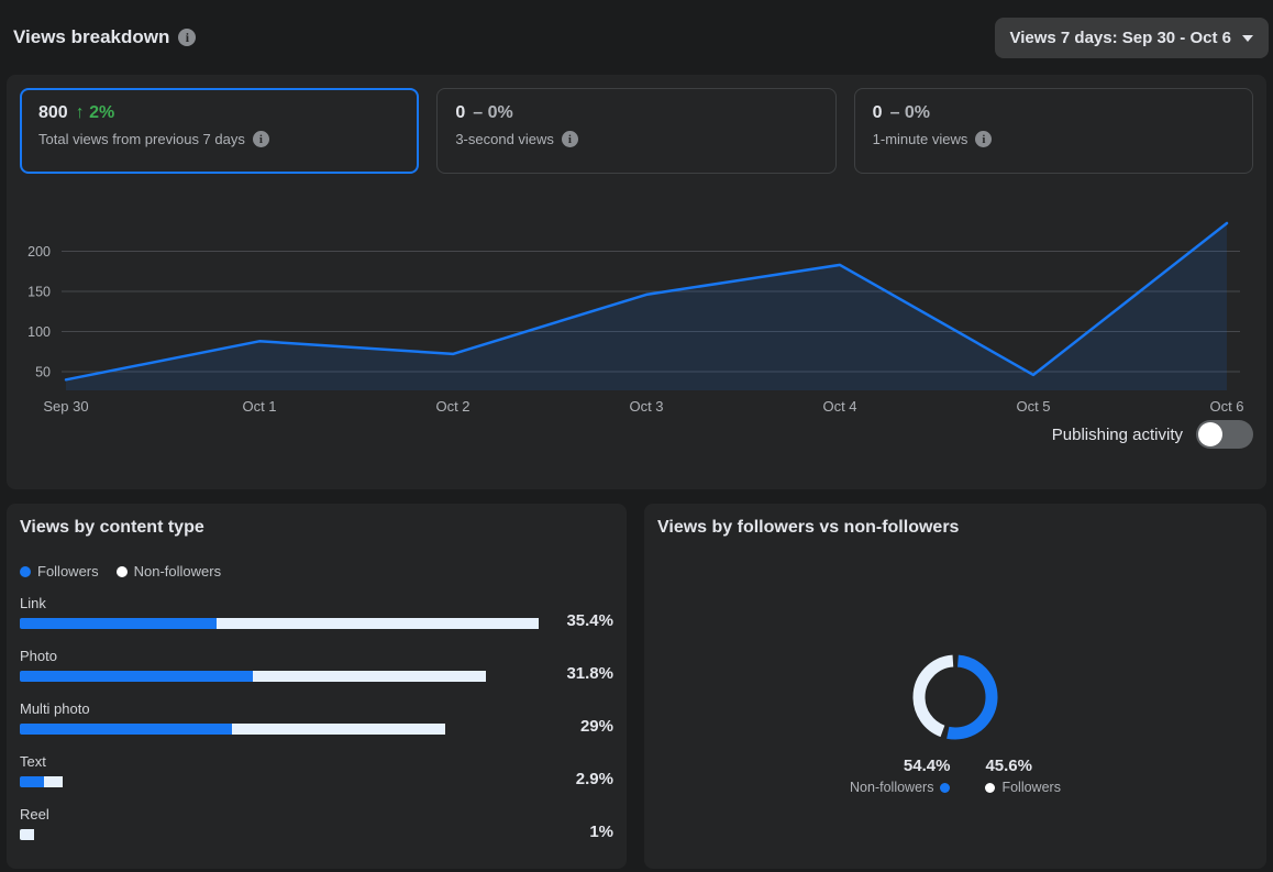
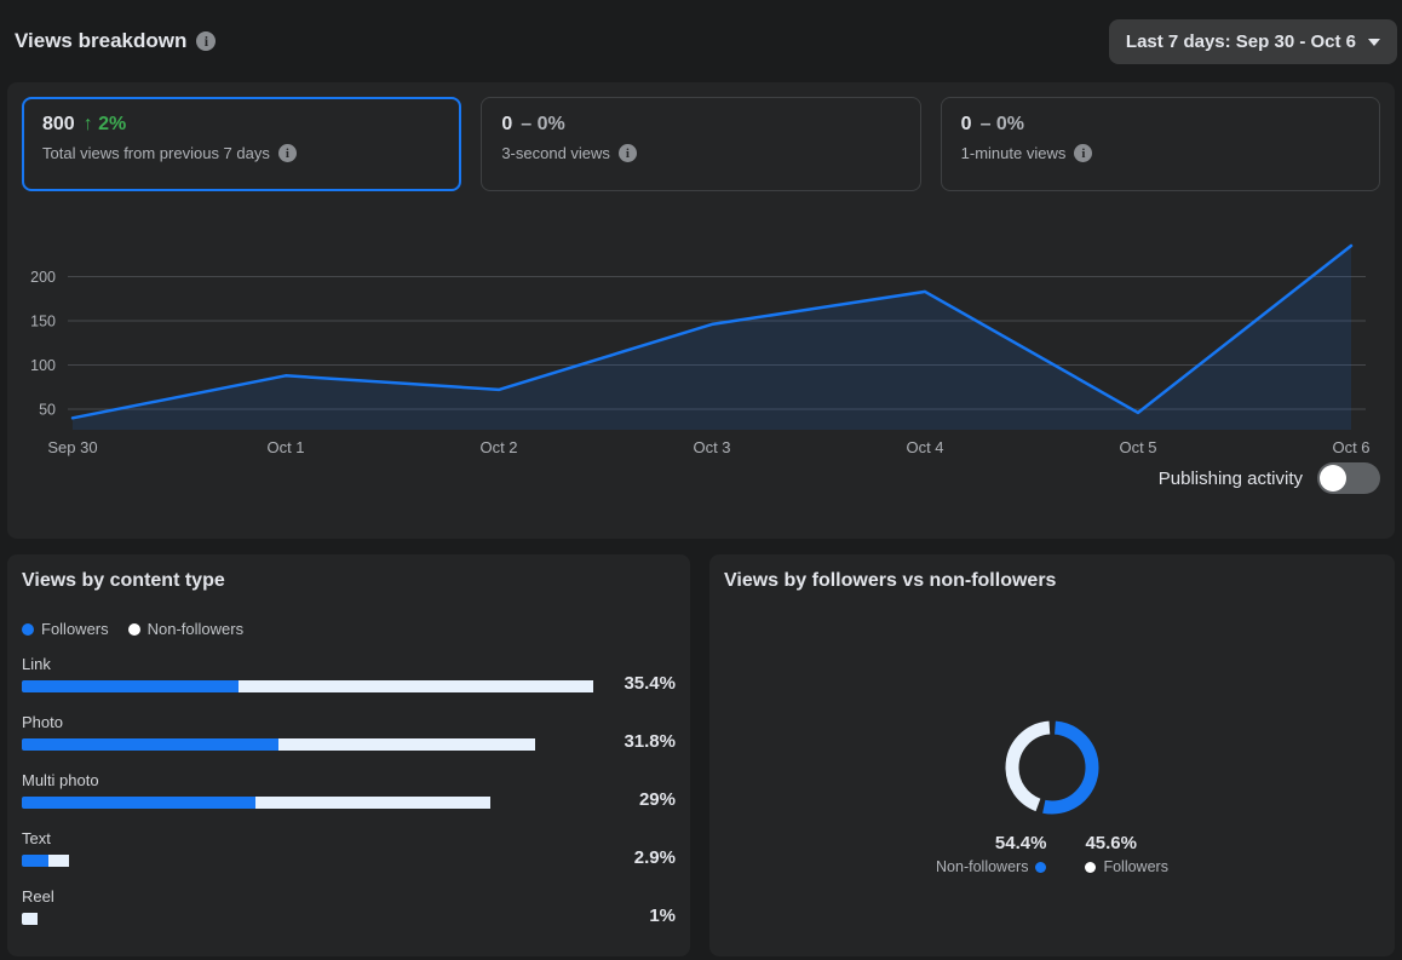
  Views breakdown
  i
- Views 7 days: Sep 30 - Oct 6
+ Last 7 days: Sep 30 - Oct 6
  800
  ↑ 2%
  Total views from previous 7 days
  i
  0
  – 0%
  3-second views
  i
  0
  – 0%
  1-minute views
  i
  50
  100
  150
  200
  Sep 30
  Oct 1
  Oct 2
  Oct 3
  Oct 4
  Oct 5
  Oct 6
  Publishing activity
  Views by content type
  Followers
  Non-followers
  Link
  35.4%
  Photo
  31.8%
  Multi photo
  29%
  Text
  2.9%
  Reel
  1%
  Views by followers vs non-followers
  54.4%
  Non-followers
  45.6%
  Followers
